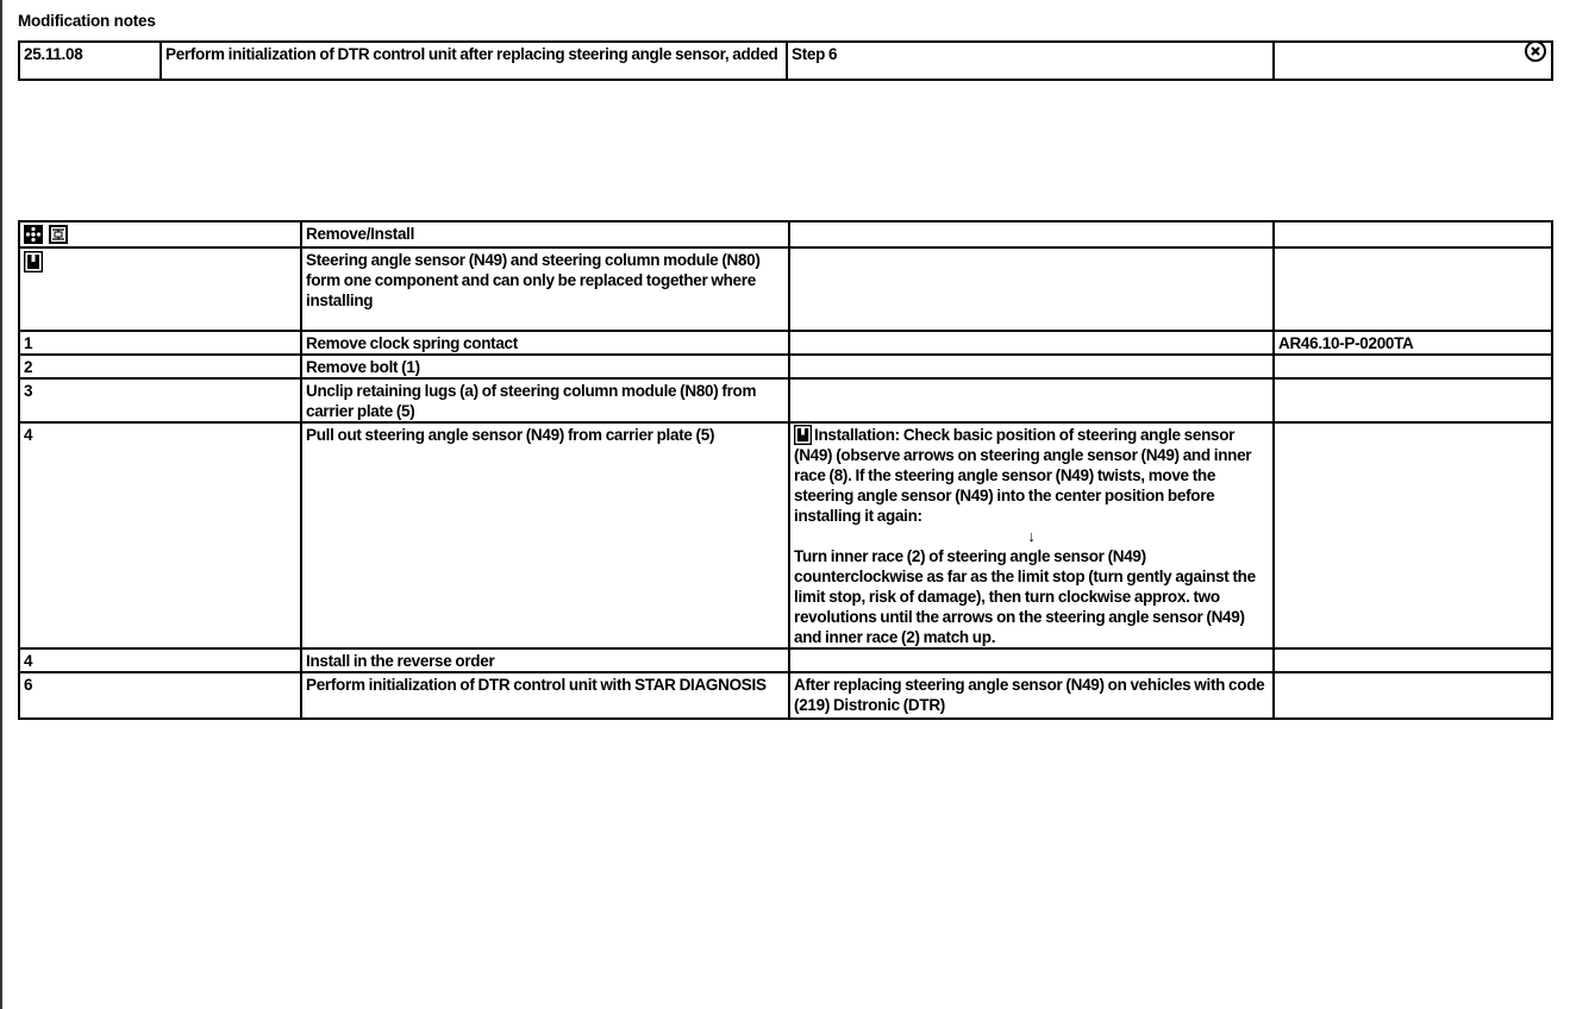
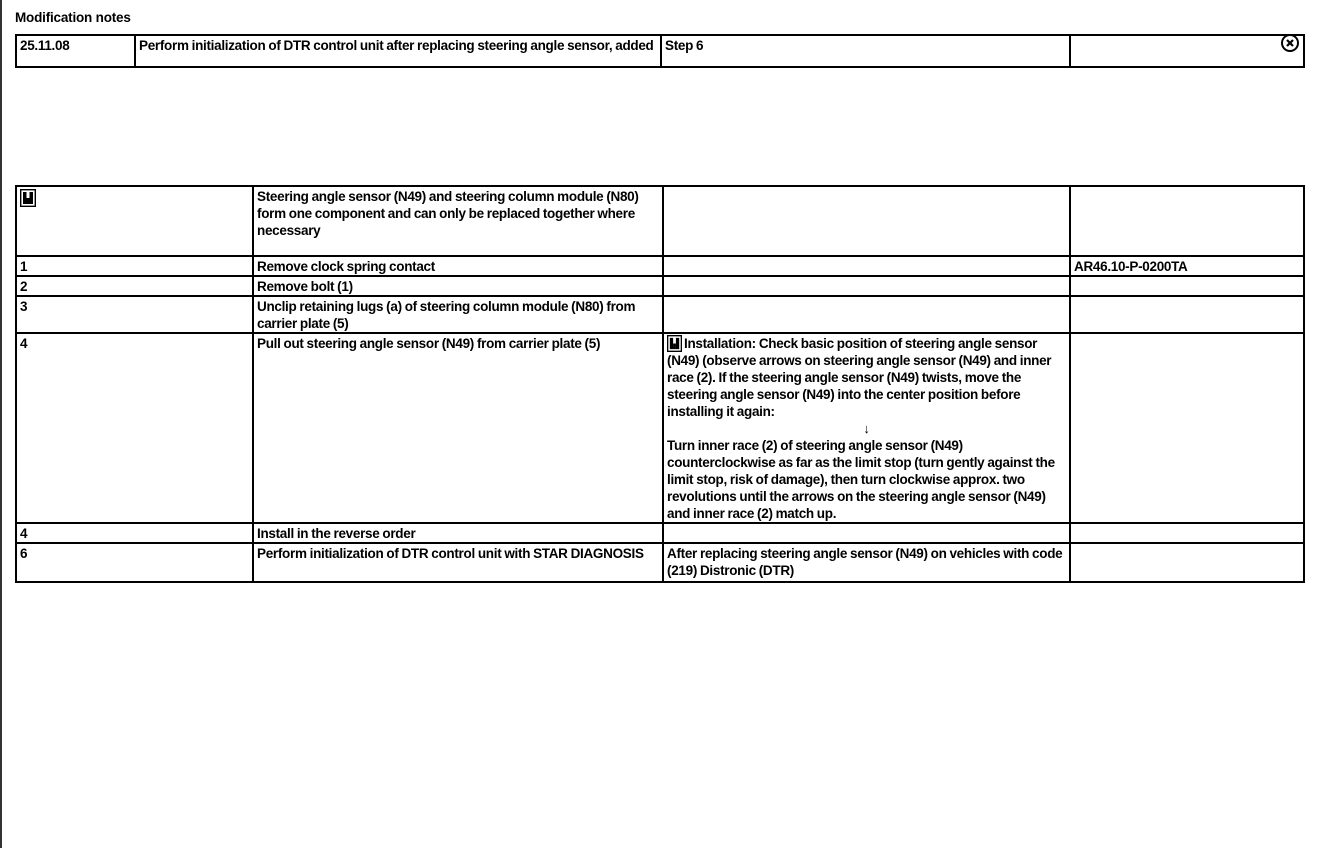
  Modification notes
  25.11.08	Perform initialization of DTR control unit after replacing steering angle sensor, added	Step 6
- 	Remove/Install
- 	Steering angle sensor (N49) and steering column module (N80) form one component and can only be replaced together where installing
+ 	Steering angle sensor (N49) and steering column module (N80) form one component and can only be replaced together where necessary
  1	Remove clock spring contact		AR46.10-P-0200TA
  2	Remove bolt (1)
  3	Unclip retaining lugs (a) of steering column module (N80) from carrier plate (5)
- 4	Pull out steering angle sensor (N49) from carrier plate (5)	Installation: Check basic position of steering angle sensor (N49) (observe arrows on steering angle sensor (N49) and inner race (8). If the steering angle sensor (N49) twists, move the steering angle sensor (N49) into the center position before installing it again: ↓ Turn inner race (2) of steering angle sensor (N49) counterclockwise as far as the limit stop (turn gently against the limit stop, risk of damage), then turn clockwise approx. two revolutions until the arrows on the steering angle sensor (N49) and inner race (2) match up.
+ 4	Pull out steering angle sensor (N49) from carrier plate (5)	Installation: Check basic position of steering angle sensor (N49) (observe arrows on steering angle sensor (N49) and inner race (2). If the steering angle sensor (N49) twists, move the steering angle sensor (N49) into the center position before installing it again: ↓ Turn inner race (2) of steering angle sensor (N49) counterclockwise as far as the limit stop (turn gently against the limit stop, risk of damage), then turn clockwise approx. two revolutions until the arrows on the steering angle sensor (N49) and inner race (2) match up.
  4	Install in the reverse order
  6	Perform initialization of DTR control unit with STAR DIAGNOSIS	After replacing steering angle sensor (N49) on vehicles with code (219) Distronic (DTR)
